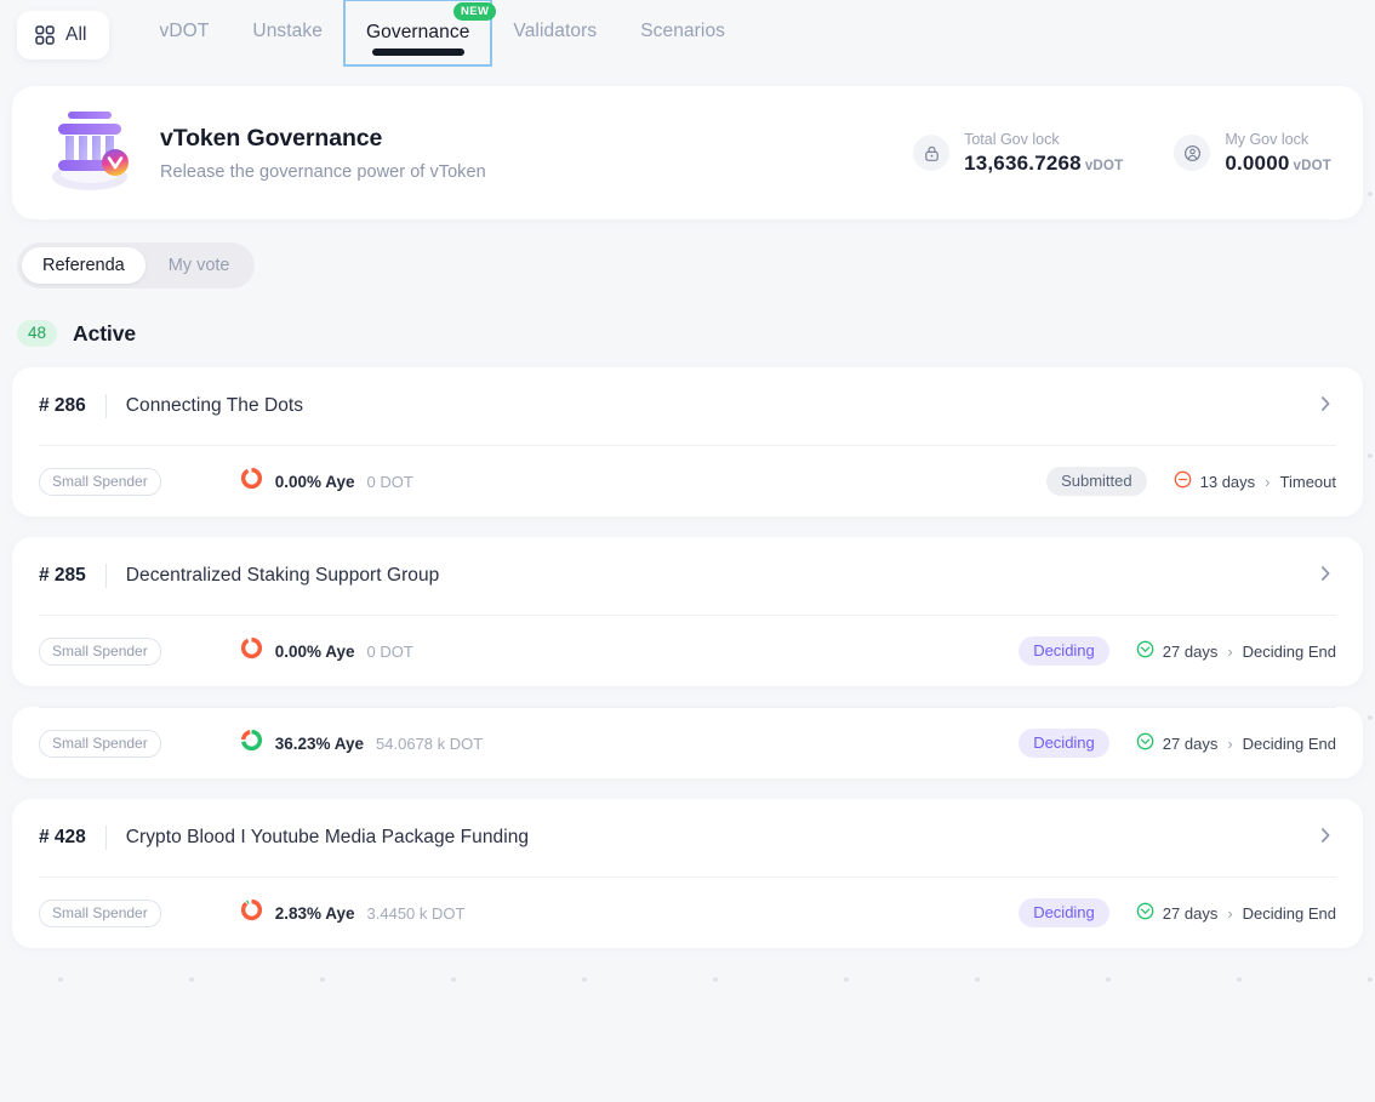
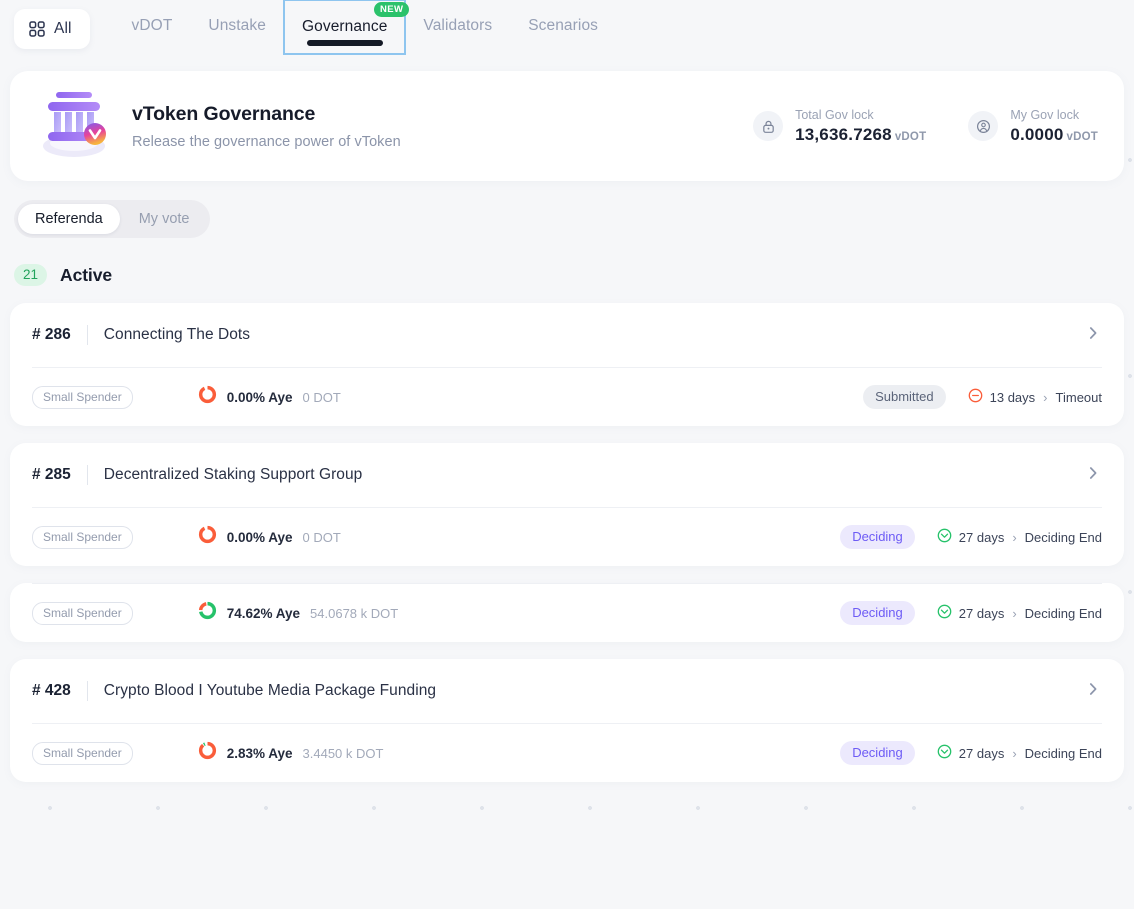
  All
  vDOT
  Unstake
  Governance
  NEW
  Validators
  Scenarios
  vToken Governance
  Release the governance power of vToken
  Total Gov lock
  13,636.7268 vDOT
  My Gov lock
  0.0000 vDOT
  Referenda
  My vote
- 48
+ 21
  Active
  # 286
  Connecting The Dots
  Small Spender
  0.00% Aye
  0 DOT
  Submitted
  13 days
  ›
  Timeout
  # 285
  Decentralized Staking Support Group
  Small Spender
  0.00% Aye
  0 DOT
  Deciding
  27 days
  ›
  Deciding End
  Small Spender
- 36.23% Aye
+ 74.62% Aye
  54.0678 k DOT
  Deciding
  27 days
  ›
  Deciding End
  # 428
  Crypto Blood I Youtube Media Package Funding
  Small Spender
  2.83% Aye
  3.4450 k DOT
  Deciding
  27 days
  ›
  Deciding End
